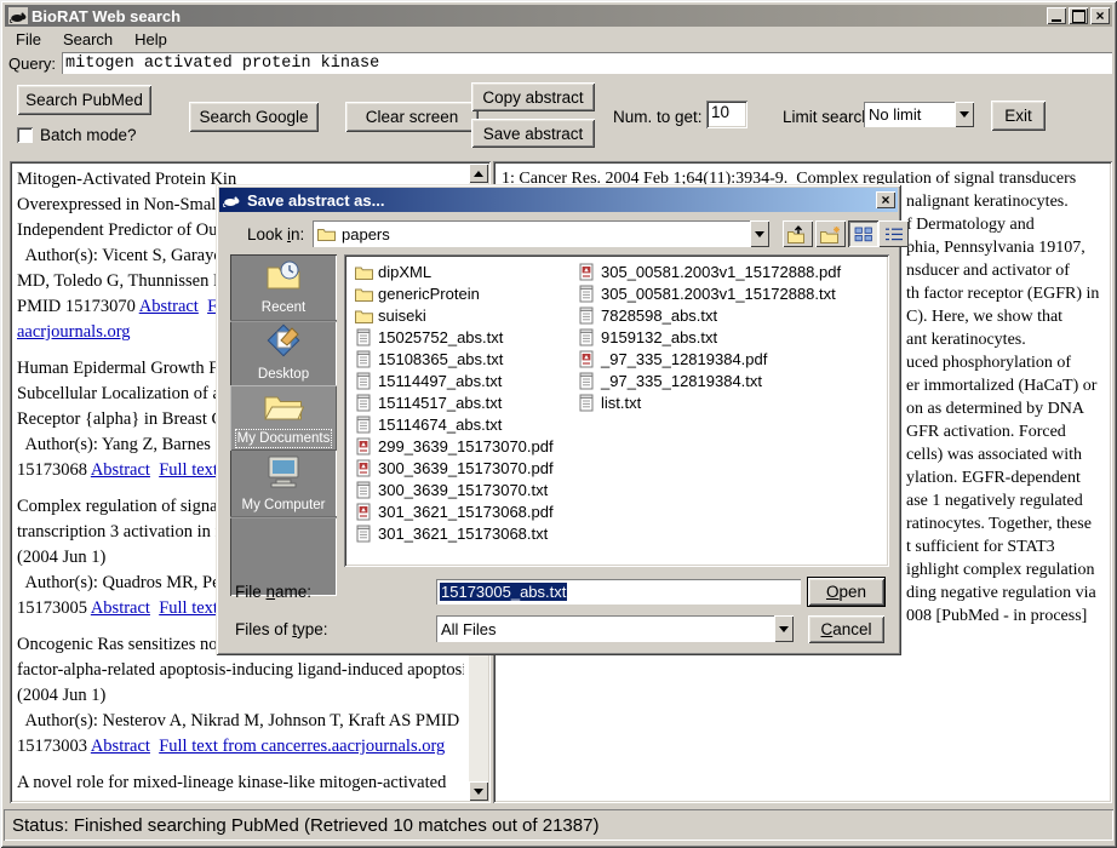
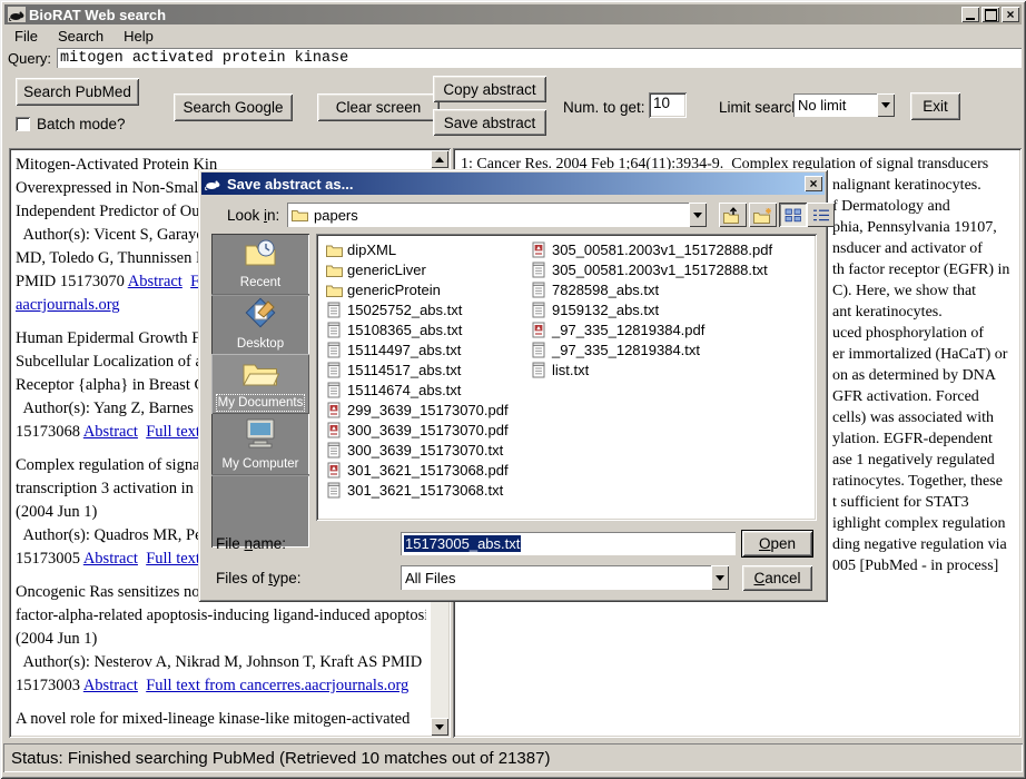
  BioRAT Web search
  ×
  File
  Search
  Help
  Query:
  mitogen activated protein kinase
  Search PubMed
  Batch mode?
  Search Google
  Clear screen
  Copy abstract
  Save abstract
  Num. to get:
  10
  Limit searc
  No limit
  Exit
  Mitogen-Activated Protein Kin
  Overexpressed in Non-Smal
  Independent Predictor of Ou
  Author(s): Vicent S, Garay
  MD, Toledo G, Thunnissen
  PMID 15173070 Abstract F
  aacrjournals.org
  Human Epidermal Growth F
  Subcellular Localization of
  Receptor {alpha} in Breast
  Author(s): Yang Z, Barnes
  15173068 Abstract Full tex
  Complex regulation of signa
  transcription 3 activation in
  (2004 Jun 1)
  Author(s): Quadros MR, P
  15173005 Abstract Full tex
  Oncogenic Ras sensitizes no
  factor-alpha-related apoptosis-inducing ligand-induced apoptos
  (2004 Jun 1)
  Author(s): Nesterov A, Nikrad M, Johnson T, Kraft AS PMID
  15173003 Abstract Full text from cancerres.aacrjournals.org
  A novel role for mixed-lineage kinase-like mitogen-activated
  1: Cancer Res. 2004 Feb 1;64(11):3934-9. Complex regulation of signal transducers
  nalignant keratinocytes.
  f Dermatology and
  phia, Pennsylvania 19107,
  nsducer and activator of
  th factor receptor (EGFR) in
  C). Here, we show that
  ant keratinocytes.
  uced phosphorylation of
  er immortalized (HaCaT) or
  on as determined by DNA
  GFR activation. Forced
  cells) was associated with
  ylation. EGFR-dependent
  ase 1 negatively regulated
  ratinocytes. Together, these
  t sufficient for STAT3
  ighlight complex regulation
  ding negative regulation via
- 008 [PubMed - in process]
+ 005 [PubMed - in process]
  Status: Finished searching PubMed (Retrieved 10 matches out of 21387)
  Save abstract as...
  ×
  Look in:
  papers
  Recent
  Desktop
  My Documents
  My Computer
  dipXML
+ genericLiver
  genericProtein
- suiseki
  15025752_abs.txt
  15108365_abs.txt
  15114497_abs.txt
  15114517_abs.txt
  15114674_abs.txt
  299_3639_15173070.pdf
  300_3639_15173070.pdf
  300_3639_15173070.txt
  301_3621_15173068.pdf
  301_3621_15173068.txt
  305_00581.2003v1_15172888.pdf
  305_00581.2003v1_15172888.txt
  7828598_abs.txt
  9159132_abs.txt
  _97_335_12819384.pdf
  _97_335_12819384.txt
  list.txt
  File name:
  15173005_abs.txt
  Open
  Files of type:
  All Files
  Cancel
